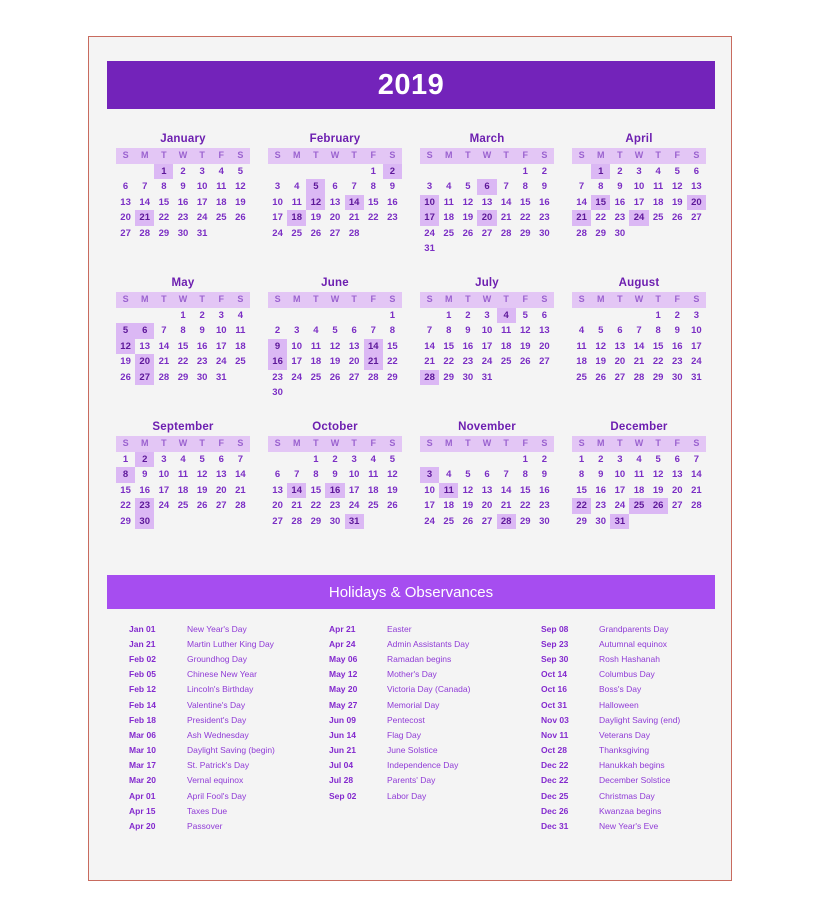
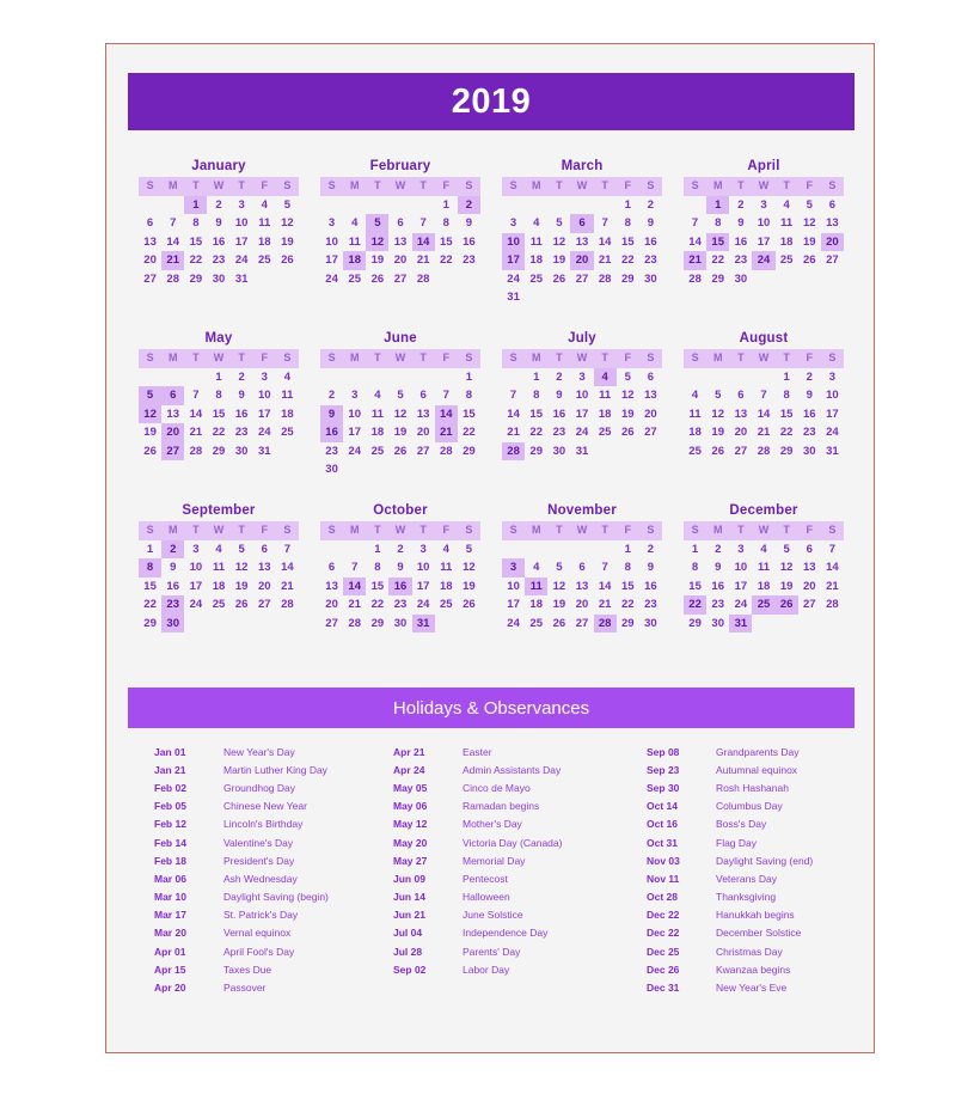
  2019
  January
  S	M	T	W	T	F	S
  		1	2	3	4	5
  6	7	8	9	10	11	12
  13	14	15	16	17	18	19
  20	21	22	23	24	25	26
  27	28	29	30	31
  February
  S	M	T	W	T	F	S
  					1	2
  3	4	5	6	7	8	9
  10	11	12	13	14	15	16
  17	18	19	20	21	22	23
  24	25	26	27	28
  March
  S	M	T	W	T	F	S
  					1	2
  3	4	5	6	7	8	9
  10	11	12	13	14	15	16
  17	18	19	20	21	22	23
  24	25	26	27	28	29	30
  31
  April
  S	M	T	W	T	F	S
  	1	2	3	4	5	6
  7	8	9	10	11	12	13
  14	15	16	17	18	19	20
  21	22	23	24	25	26	27
  28	29	30
  May
  S	M	T	W	T	F	S
  			1	2	3	4
  5	6	7	8	9	10	11
  12	13	14	15	16	17	18
  19	20	21	22	23	24	25
  26	27	28	29	30	31
  June
  S	M	T	W	T	F	S
  						1
  2	3	4	5	6	7	8
  9	10	11	12	13	14	15
  16	17	18	19	20	21	22
  23	24	25	26	27	28	29
  30
  July
  S	M	T	W	T	F	S
  	1	2	3	4	5	6
  7	8	9	10	11	12	13
  14	15	16	17	18	19	20
  21	22	23	24	25	26	27
  28	29	30	31
  August
  S	M	T	W	T	F	S
  				1	2	3
  4	5	6	7	8	9	10
  11	12	13	14	15	16	17
  18	19	20	21	22	23	24
  25	26	27	28	29	30	31
  September
  S	M	T	W	T	F	S
  1	2	3	4	5	6	7
  8	9	10	11	12	13	14
  15	16	17	18	19	20	21
  22	23	24	25	26	27	28
  29	30
  October
  S	M	T	W	T	F	S
  		1	2	3	4	5
  6	7	8	9	10	11	12
  13	14	15	16	17	18	19
  20	21	22	23	24	25	26
  27	28	29	30	31
  November
  S	M	T	W	T	F	S
  					1	2
  3	4	5	6	7	8	9
  10	11	12	13	14	15	16
  17	18	19	20	21	22	23
  24	25	26	27	28	29	30
  December
  S	M	T	W	T	F	S
  1	2	3	4	5	6	7
  8	9	10	11	12	13	14
  15	16	17	18	19	20	21
  22	23	24	25	26	27	28
  29	30	31
  Holidays & Observances
  Jan 01
  New Year's Day
  Jan 21
  Martin Luther King Day
  Feb 02
  Groundhog Day
  Feb 05
  Chinese New Year
  Feb 12
  Lincoln's Birthday
  Feb 14
  Valentine's Day
  Feb 18
  President's Day
  Mar 06
  Ash Wednesday
  Mar 10
  Daylight Saving (begin)
  Mar 17
  St. Patrick's Day
  Mar 20
  Vernal equinox
  Apr 01
  April Fool's Day
  Apr 15
  Taxes Due
  Apr 20
  Passover
  Apr 21
  Easter
  Apr 24
  Admin Assistants Day
+ May 05
+ Cinco de Mayo
  May 06
  Ramadan begins
  May 12
  Mother's Day
  May 20
  Victoria Day (Canada)
  May 27
  Memorial Day
  Jun 09
  Pentecost
  Jun 14
- Flag Day
+ Halloween
  Jun 21
  June Solstice
  Jul 04
  Independence Day
  Jul 28
  Parents' Day
  Sep 02
  Labor Day
  Sep 08
  Grandparents Day
  Sep 23
  Autumnal equinox
  Sep 30
  Rosh Hashanah
  Oct 14
  Columbus Day
  Oct 16
  Boss's Day
  Oct 31
- Halloween
+ Flag Day
  Nov 03
  Daylight Saving (end)
  Nov 11
  Veterans Day
  Oct 28
  Thanksgiving
  Dec 22
  Hanukkah begins
  Dec 22
  December Solstice
  Dec 25
  Christmas Day
  Dec 26
  Kwanzaa begins
  Dec 31
  New Year's Eve
